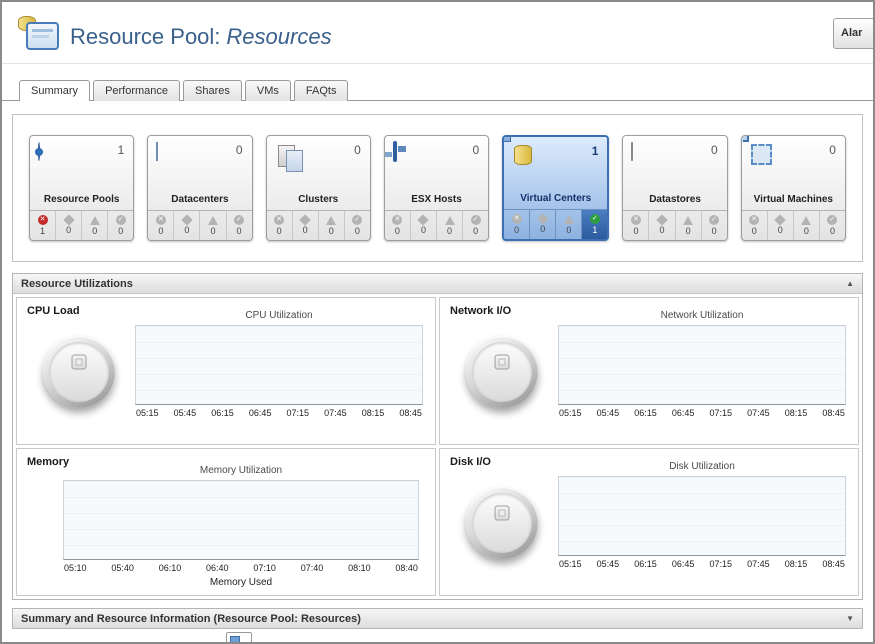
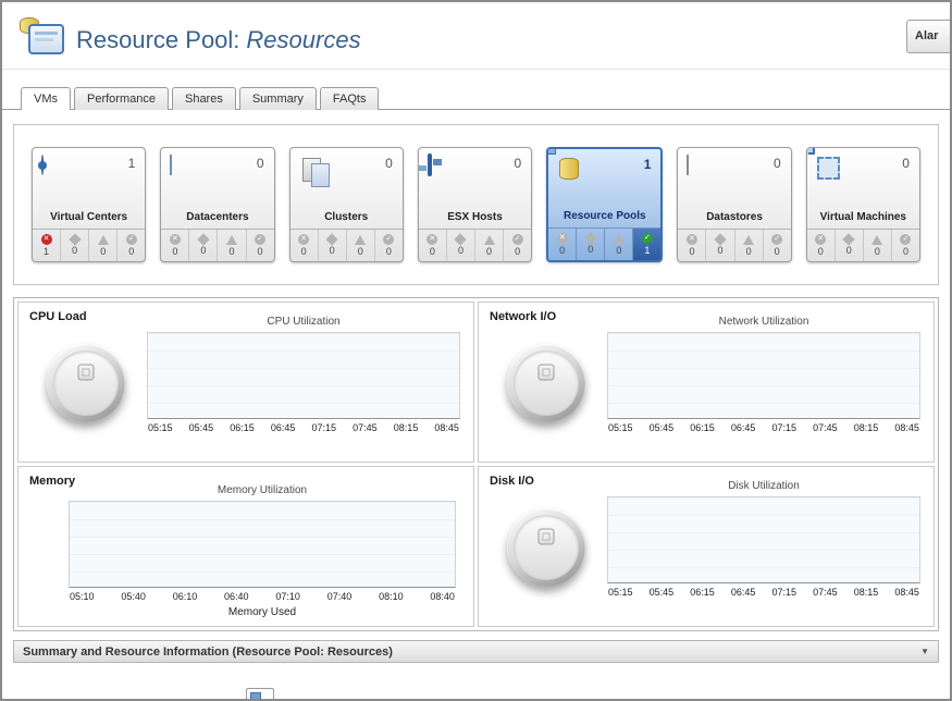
  Resource Pool: Resources
  Alar
- Summary
+ VMs
  Performance
  Shares
- VMs
+ Summary
  FAQts
  1
- Resource Pools
+ Virtual Centers
  1
  0
  0
  0
  0
  Datacenters
  0
  0
  0
  0
  0
  Clusters
  0
  0
  0
  0
  0
  ESX Hosts
  0
  0
  0
  0
  1
- Virtual Centers
+ Resource Pools
  0
  0
  0
  1
  0
  Datastores
  0
  0
  0
  0
  0
  Virtual Machines
  0
  0
  0
  0
- Resource Utilizations
- ▲
  CPU Load
  CPU Utilization
  05:15
  05:45
  06:15
  06:45
  07:15
  07:45
  08:15
  08:45
  Network I/O
  Network Utilization
  05:15
  05:45
  06:15
  06:45
  07:15
  07:45
  08:15
  08:45
  Memory
  Memory Utilization
  05:10
  05:40
  06:10
  06:40
  07:10
  07:40
  08:10
  08:40
  Memory Used
  Disk I/O
  Disk Utilization
  05:15
  05:45
  06:15
  06:45
  07:15
  07:45
  08:15
  08:45
  Summary and Resource Information (Resource Pool: Resources)
  ▼
